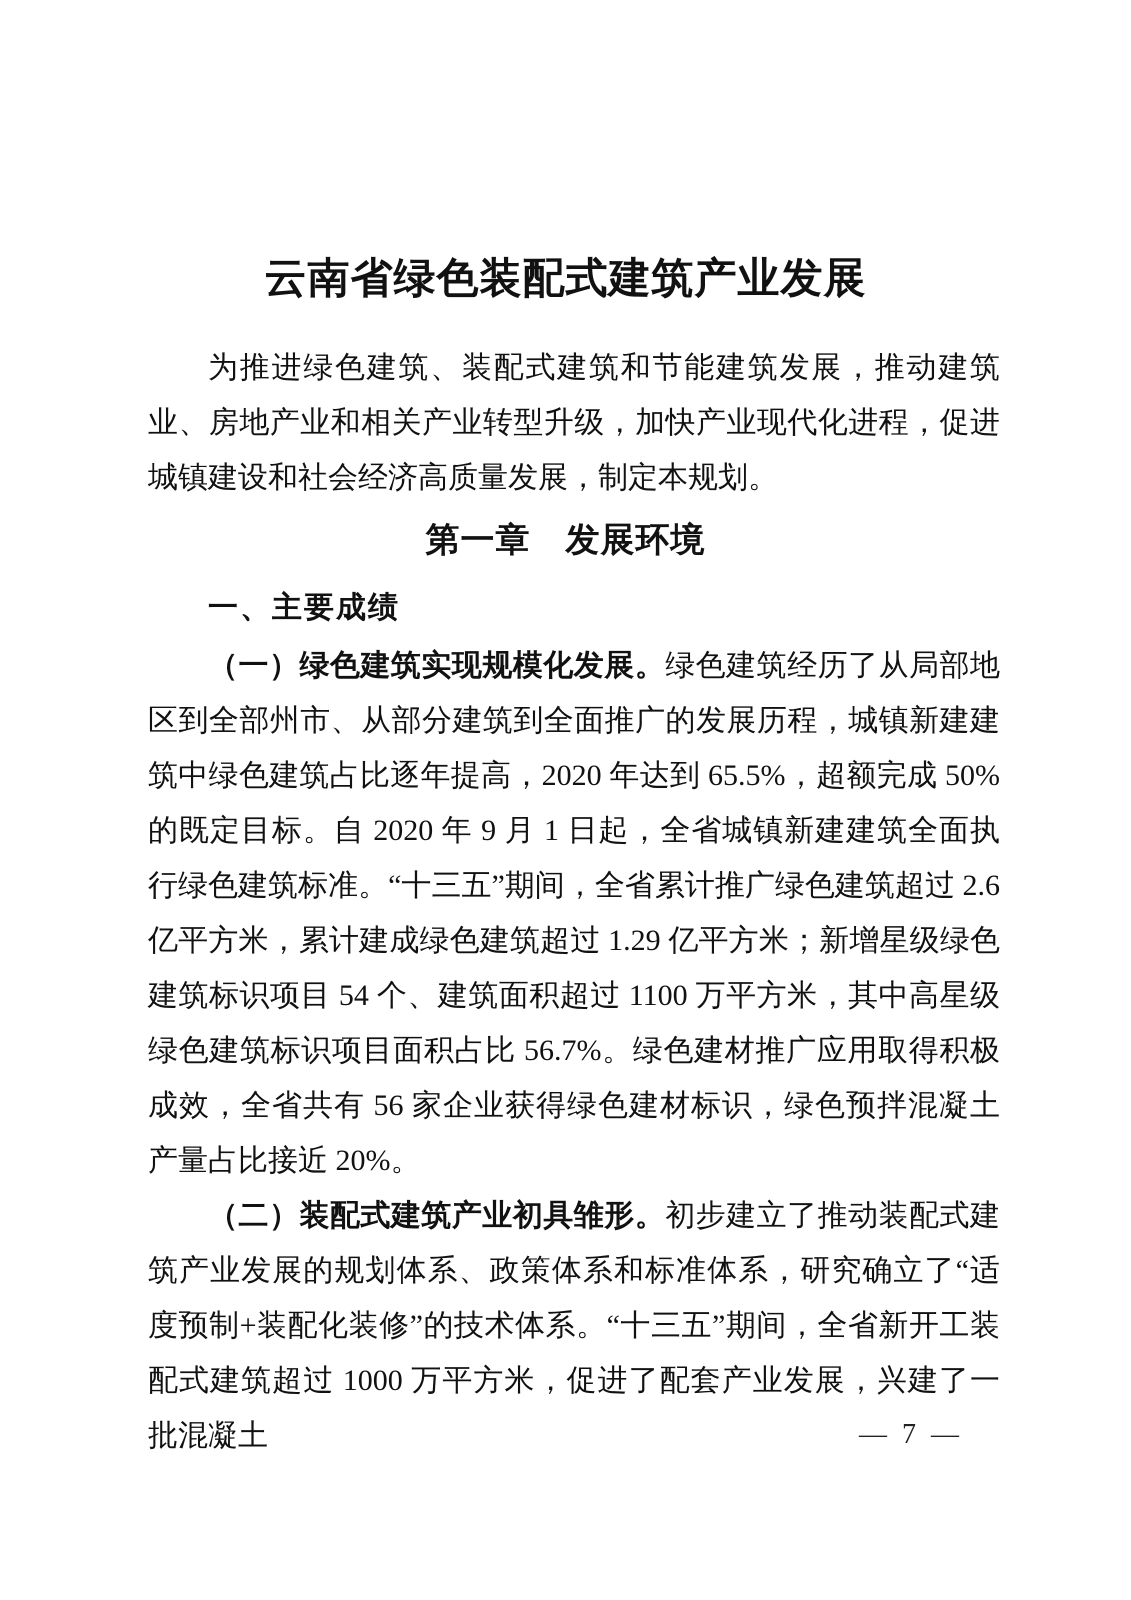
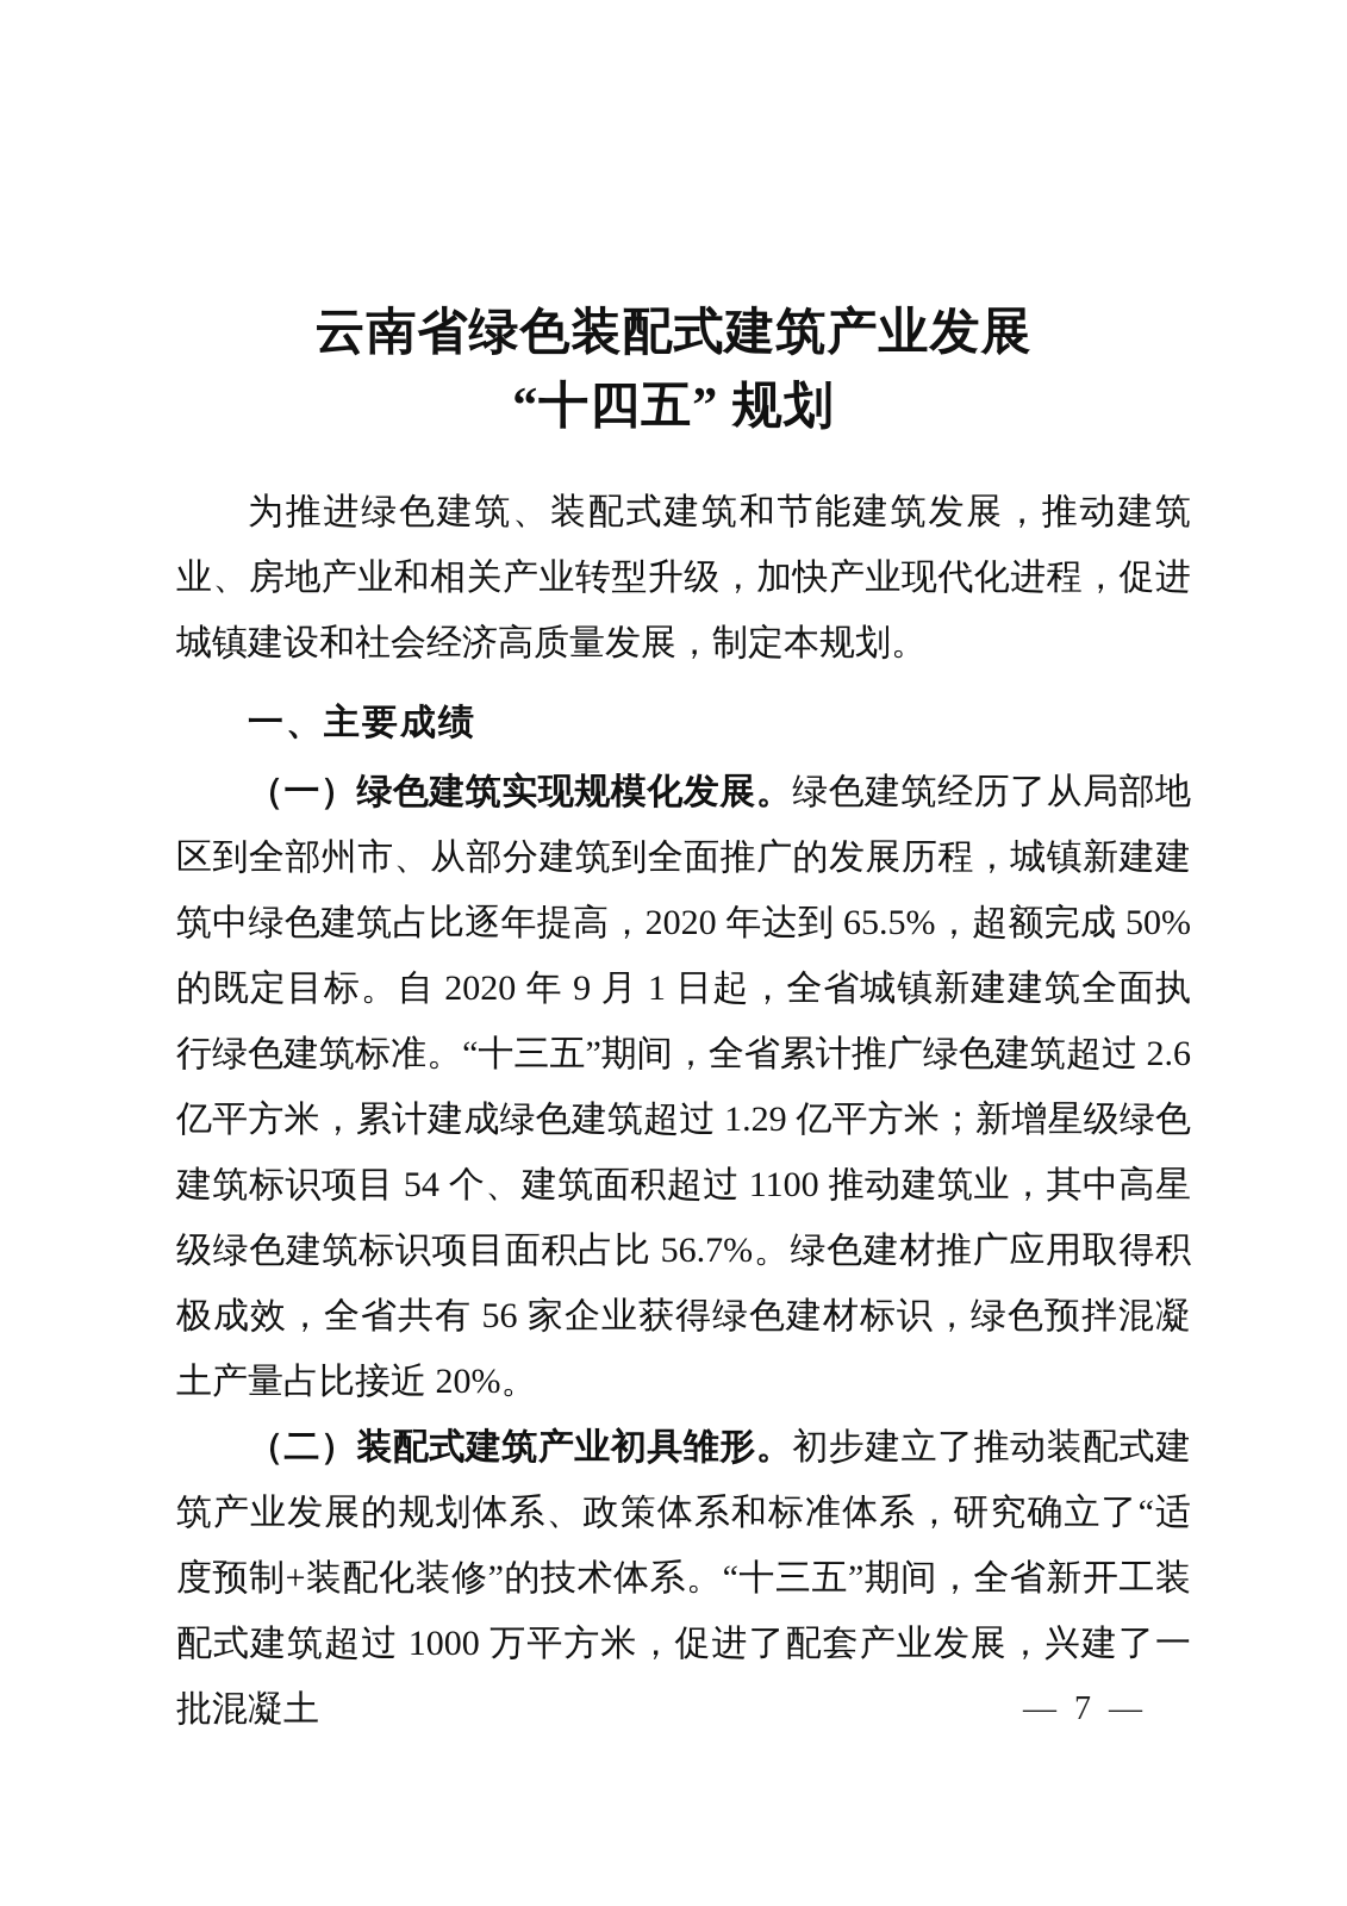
  云南省绿色装配式建筑产业发展
+ “十四五” 规划
  为推进绿色建筑、装配式建筑和节能建筑发展，推动建筑业、房地产业和相关产业转型升级，加快产业现代化进程，促进城镇建设和社会经济高质量发展，制定本规划。
- 第一章 发展环境
  一、主要成绩
- （一）绿色建筑实现规模化发展。绿色建筑经历了从局部地区到全部州市、从部分建筑到全面推广的发展历程，城镇新建建筑中绿色建筑占比逐年提高，2020 年达到 65.5%，超额完成 50%的既定目标。自 2020 年 9 月 1 日起，全省城镇新建建筑全面执行绿色建筑标准。“十三五”期间，全省累计推广绿色建筑超过 2.6 亿平方米，累计建成绿色建筑超过 1.29 亿平方米；新增星级绿色建筑标识项目 54 个、建筑面积超过 1100 万平方米，其中高星级绿色建筑标识项目面积占比 56.7%。绿色建材推广应用取得积极成效，全省共有 56 家企业获得绿色建材标识，绿色预拌混凝土产量占比接近 20%。
+ （一）绿色建筑实现规模化发展。绿色建筑经历了从局部地区到全部州市、从部分建筑到全面推广的发展历程，城镇新建建筑中绿色建筑占比逐年提高，2020 年达到 65.5%，超额完成 50%的既定目标。自 2020 年 9 月 1 日起，全省城镇新建建筑全面执行绿色建筑标准。“十三五”期间，全省累计推广绿色建筑超过 2.6 亿平方米，累计建成绿色建筑超过 1.29 亿平方米；新增星级绿色建筑标识项目 54 个、建筑面积超过 1100 推动建筑业，其中高星级绿色建筑标识项目面积占比 56.7%。绿色建材推广应用取得积极成效，全省共有 56 家企业获得绿色建材标识，绿色预拌混凝土产量占比接近 20%。
  （二）装配式建筑产业初具雏形。初步建立了推动装配式建筑产业发展的规划体系、政策体系和标准体系，研究确立了“适度预制+装配化装修”的技术体系。“十三五”期间，全省新开工装配式建筑超过 1000 万平方米，促进了配套产业发展，兴建了一批混凝土
  — 7 —
